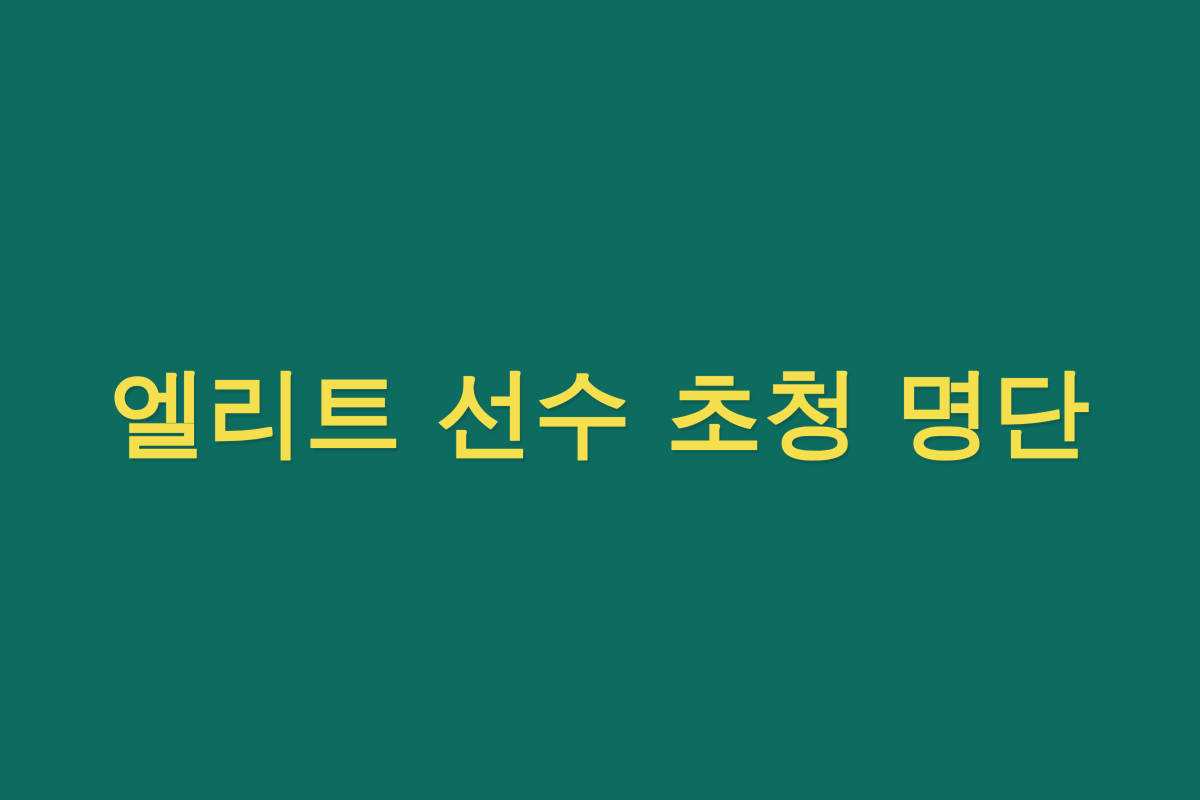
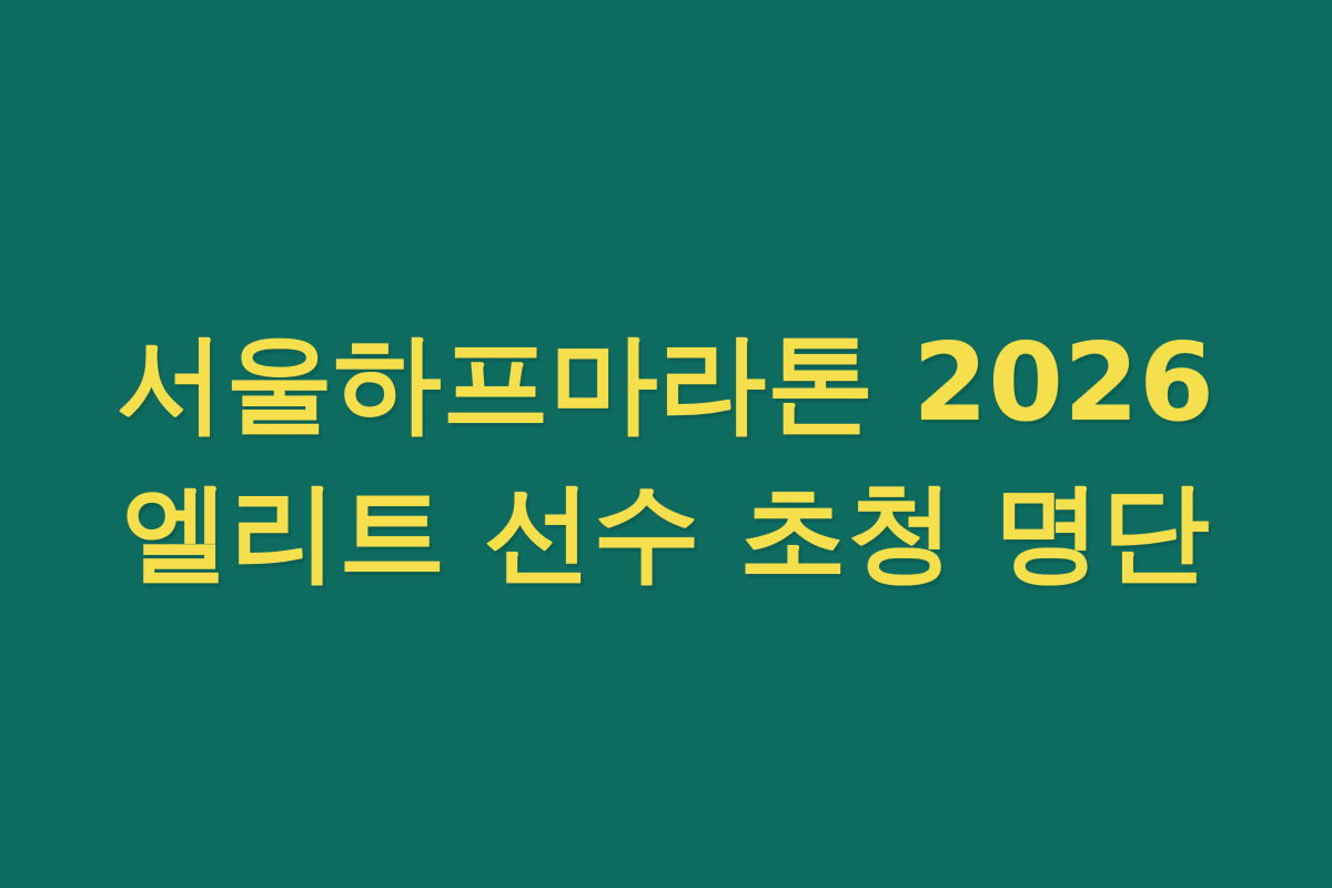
+ 서울하프마라톤 2026
  엘리트 선수 초청 명단
